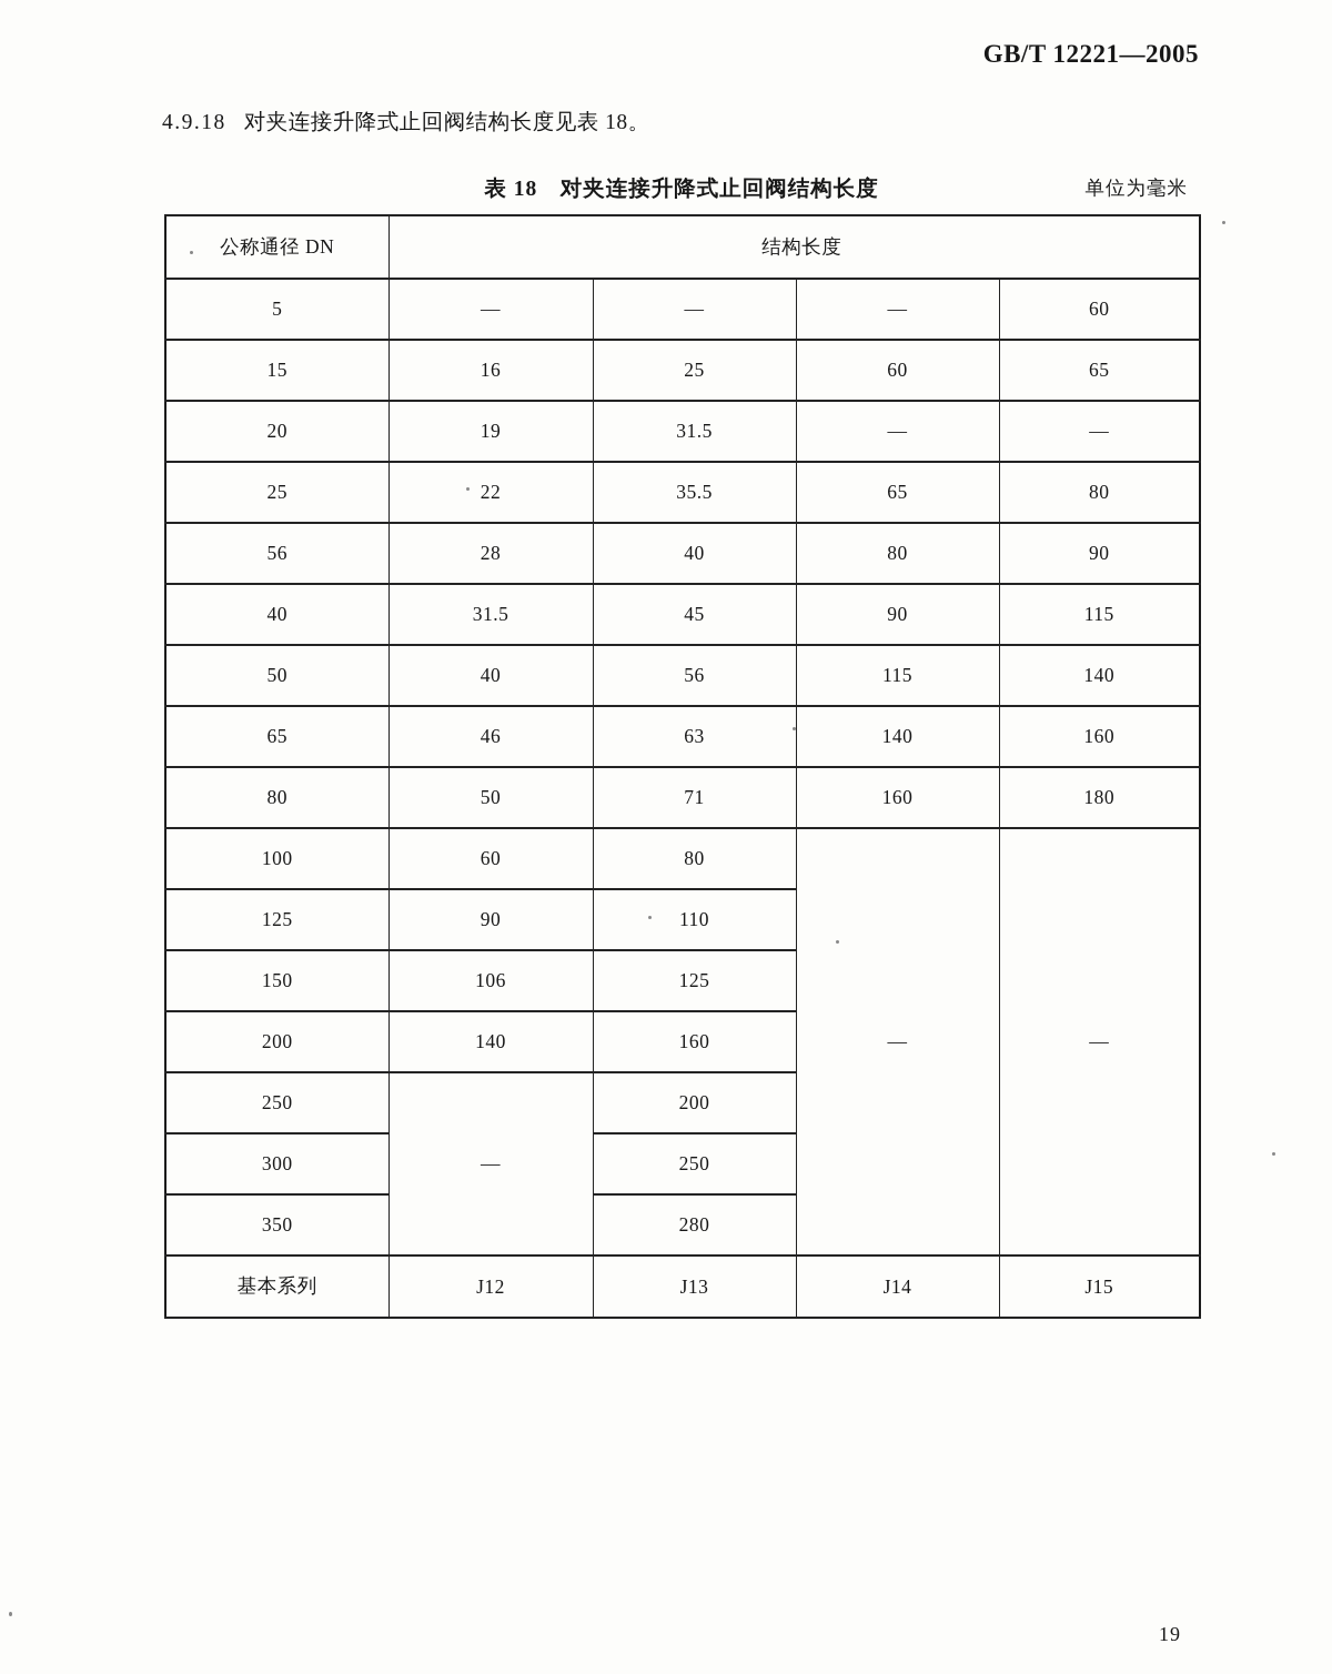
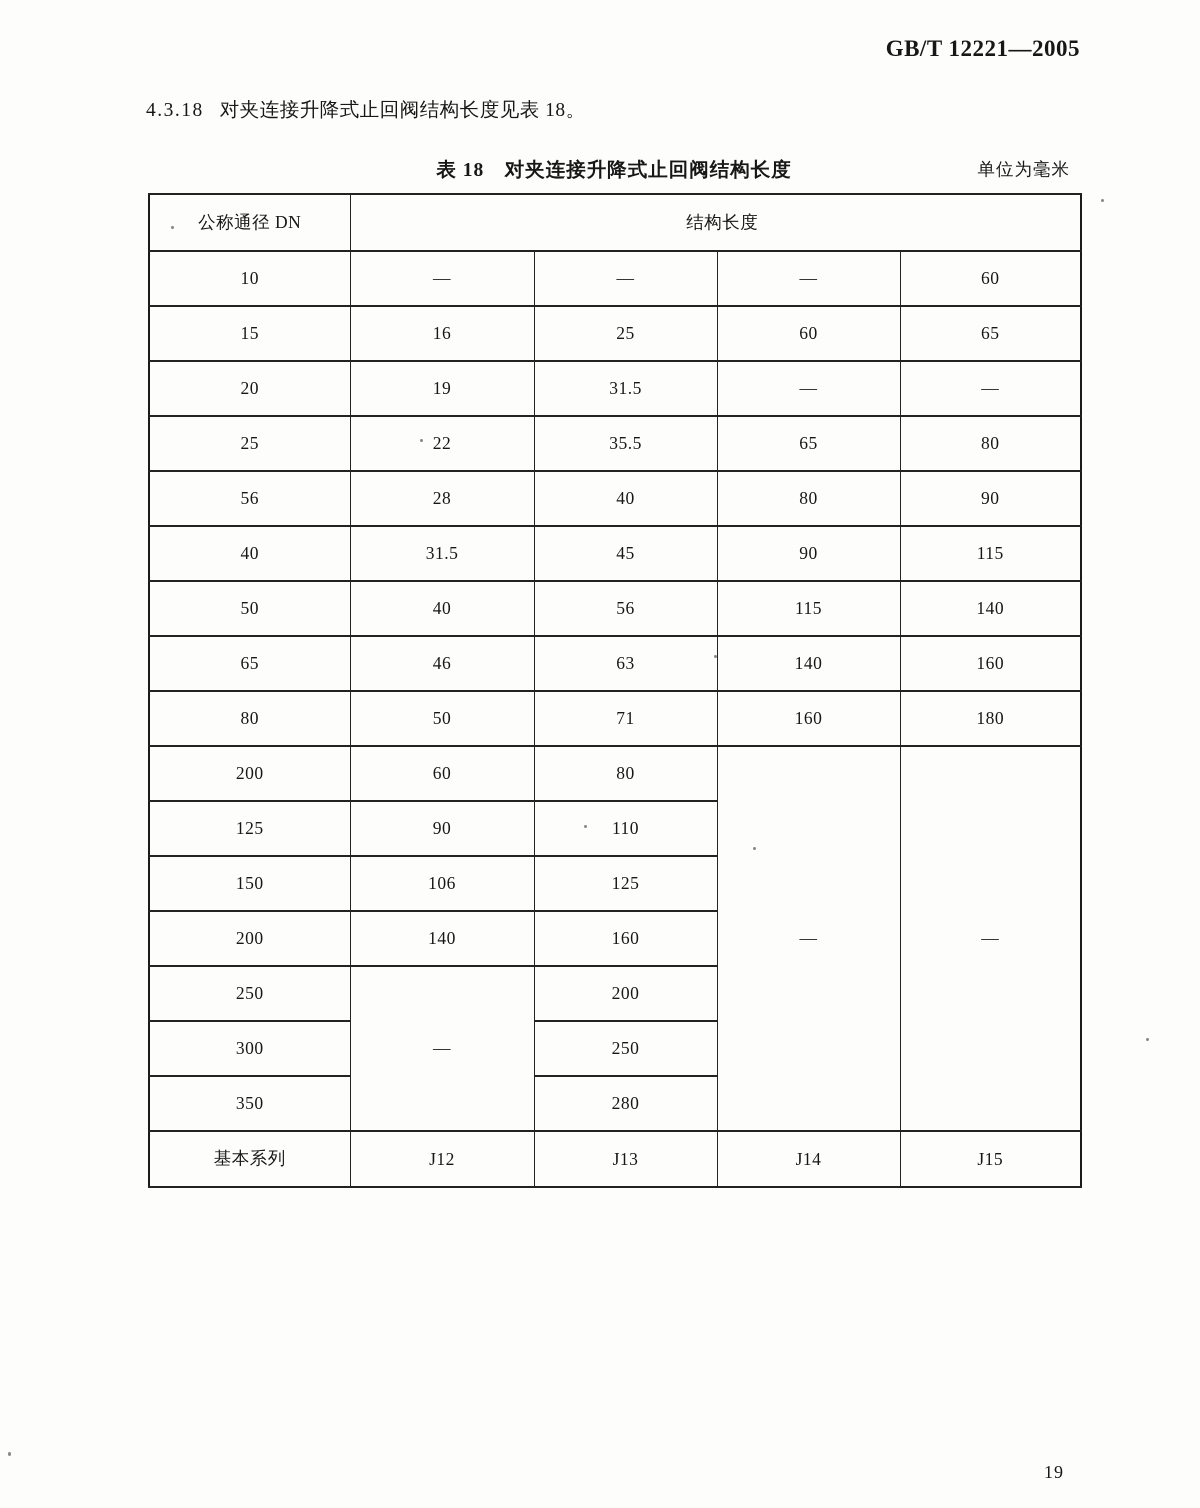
  GB/T 12221—2005
- 4.9.18 对夹连接升降式止回阀结构长度见表 18。
+ 4.3.18 对夹连接升降式止回阀结构长度见表 18。
  表 18 对夹连接升降式止回阀结构长度
  单位为毫米
  公称通径 DN	结构长度
- 5	—	—	—	60
+ 10	—	—	—	60
  15	16	25	60	65
  20	19	31.5	—	—
  25	22	35.5	65	80
  56	28	40	80	90
  40	31.5	45	90	115
  50	40	56	115	140
  65	46	63	140	160
  80	50	71	160	180
- 100	60	80	—	—
+ 200	60	80	—	—
  125	90	110
  150	106	125
  200	140	160
  250	—	200
  300	250
  350	280
  基本系列	J12	J13	J14	J15
  19
